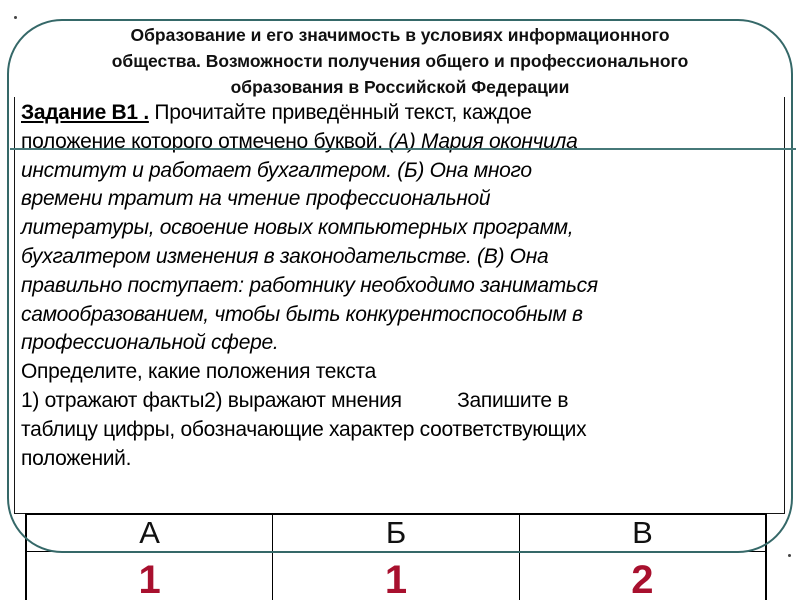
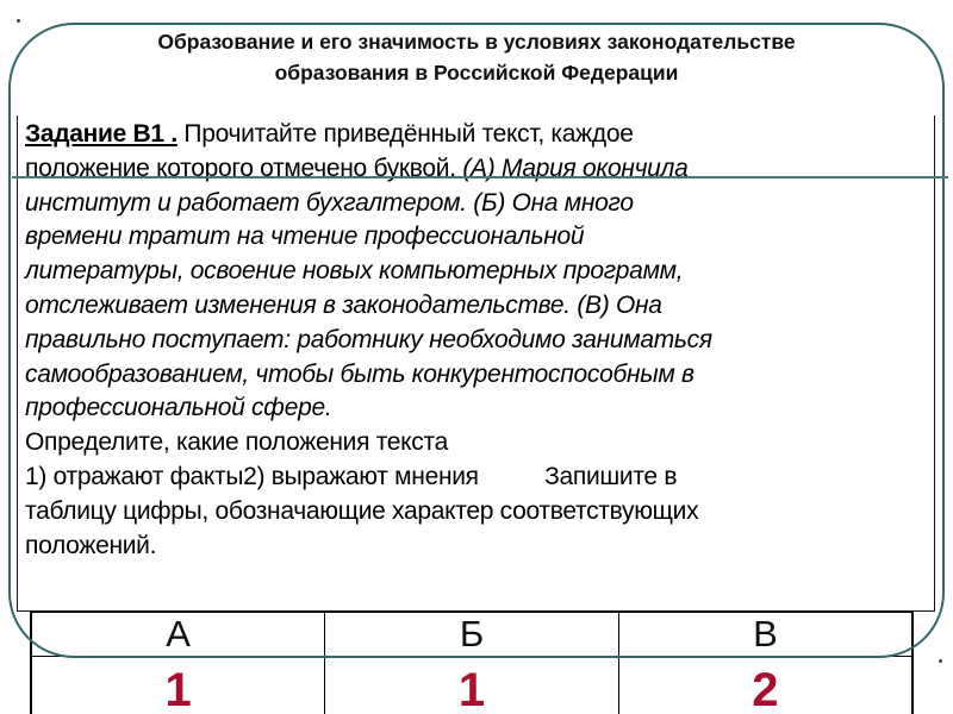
- Образование и его значимость в условиях информационного
+ Образование и его значимость в условиях законодательстве
- общества. Возможности получения общего и профессионального
  образования в Российской Федерации
  Задание В1 . Прочитайте приведённый текст, каждое
  положение которого отмечено буквой. (А) Мария окончила
  институт и работает бухгалтером. (Б) Она много
  времени тратит на чтение профессиональной
  литературы, освоение новых компьютерных программ,
- бухгалтером изменения в законодательстве. (В) Она
+ отслеживает изменения в законодательстве. (В) Она
  правильно поступает: работнику необходимо заниматься
  самообразованием, чтобы быть конкурентоспособным в
  профессиональной сфере.
  Определите, какие положения текста
  1) отражают факты2) выражают мнения Запишите в
  таблицу цифры, обозначающие характер соответствующих
  положений.
  А	Б	В
  1	1	2
